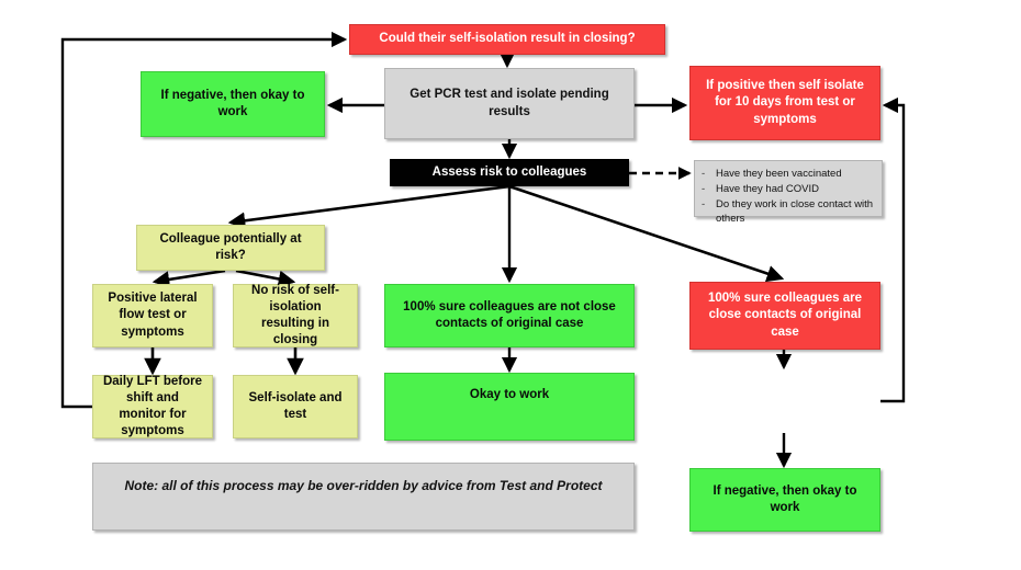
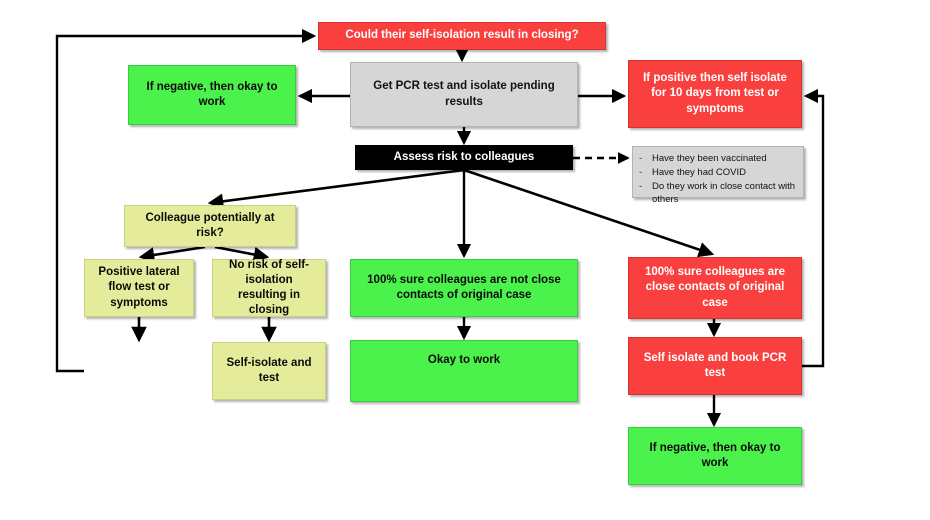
  Could their self-isolation result in closing?
  Get PCR test and isolate pending results
  If negative, then okay to work
  If positive then self isolate for 10 days from test or symptoms
  Assess risk to colleagues
  -
  Have they been vaccinated
  -
  Have they had COVID
  -
  Do they work in close contact with others
  Colleague potentially at risk?
  Positive lateral flow test or symptoms
  No risk of self-isolation resulting in closing
- Daily LFT before shift and monitor for symptoms
  Self-isolate and test
  100% sure colleagues are not close contacts of original case
  100% sure colleagues are close contacts of original case
  Okay to work
+ Self isolate and book PCR test
  If negative, then okay to work
- Note: all of this process may be over-ridden by advice from Test and Protect
